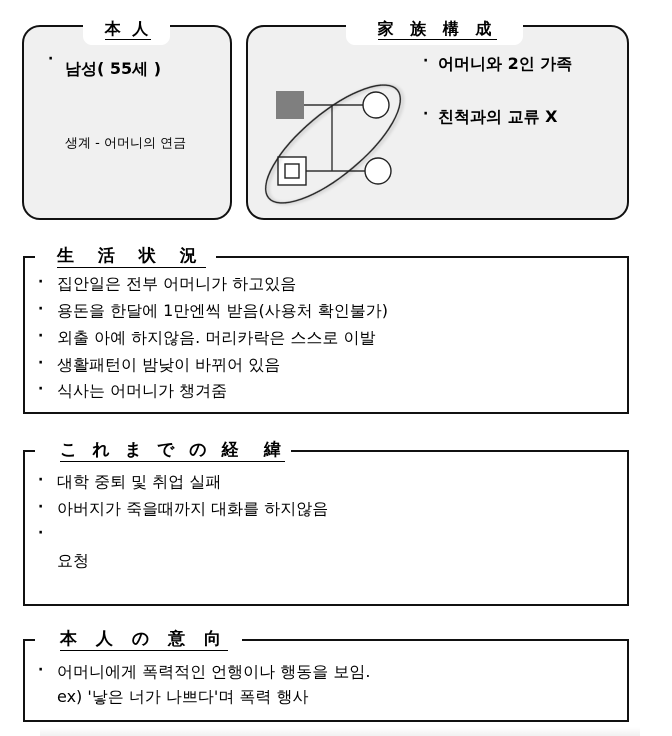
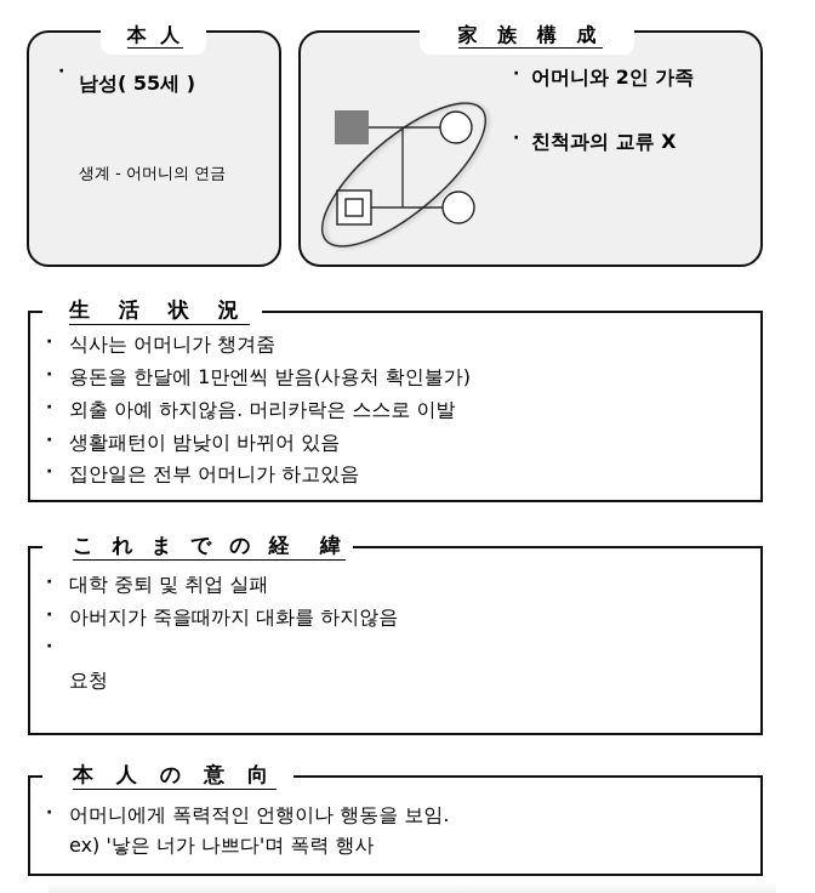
  ·
  남성( 55세 )
  생계 - 어머니의 연금
  本 人
  ·
  어머니와 2인 가족
  ·
  친척과의 교류 X
  家 族 構 成
  生 活 状 況
  ·
- 집안일은 전부 어머니가 하고있음
+ 식사는 어머니가 챙겨줌
  ·
  용돈을 한달에 1만엔씩 받음(사용처 확인불가)
  ·
  외출 아예 하지않음. 머리카락은 스스로 이발
  ·
  생활패턴이 밤낮이 바뀌어 있음
  ·
- 식사는 어머니가 챙겨줌
+ 집안일은 전부 어머니가 하고있음
  こ れ ま で の 経 緯
  ·
  대학 중퇴 및 취업 실패
  ·
  아버지가 죽을때까지 대화를 하지않음
  ·
  요청
  本 人 の 意 向
  ·
  어머니에게 폭력적인 언행이나 행동을 보임.
  ex) '낳은 너가 나쁘다'며 폭력 행사
